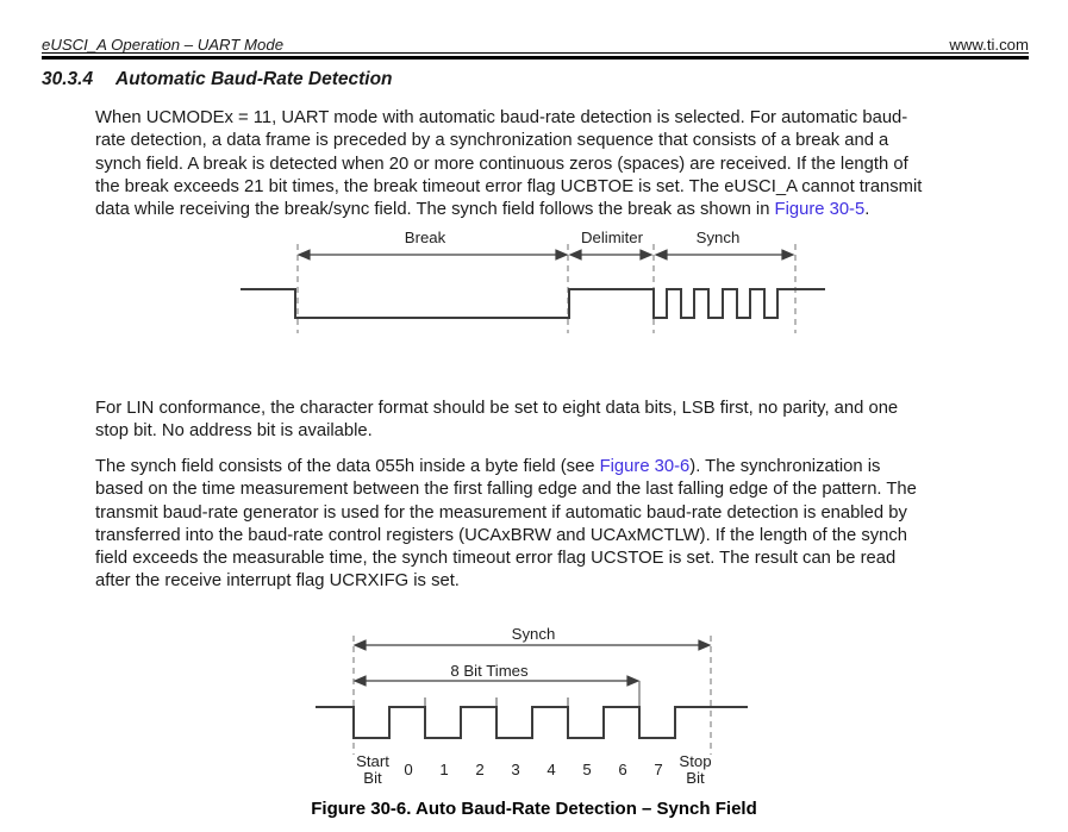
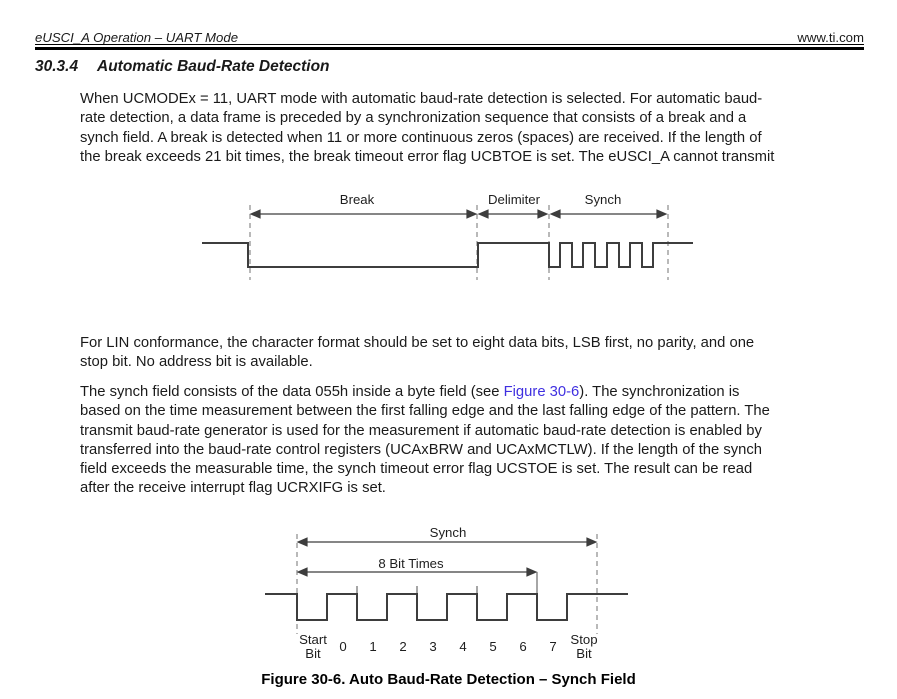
  eUSCI_A Operation – UART Mode
  www.ti.com
  30.3.4
  Automatic Baud-Rate Detection
  When UCMODEx = 11, UART mode with automatic baud-rate detection is selected. For automatic baud-
  rate detection, a data frame is preceded by a synchronization sequence that consists of a break and a
- synch field. A break is detected when 20 or more continuous zeros (spaces) are received. If the length of
+ synch field. A break is detected when 11 or more continuous zeros (spaces) are received. If the length of
  the break exceeds 21 bit times, the break timeout error flag UCBTOE is set. The eUSCI_A cannot transmit
- data while receiving the break/sync field. The synch field follows the break as shown in Figure 30-5.
  Break
  Delimiter
  Synch
  For LIN conformance, the character format should be set to eight data bits, LSB first, no parity, and one
  stop bit. No address bit is available.
  The synch field consists of the data 055h inside a byte field (see Figure 30-6). The synchronization is
  based on the time measurement between the first falling edge and the last falling edge of the pattern. The
  transmit baud-rate generator is used for the measurement if automatic baud-rate detection is enabled by
  transferred into the baud-rate control registers (UCAxBRW and UCAxMCTLW). If the length of the synch
  field exceeds the measurable time, the synch timeout error flag UCSTOE is set. The result can be read
  after the receive interrupt flag UCRXIFG is set.
  Synch
  8 Bit Times
  Start
  Bit
  0
  1
  2
  3
  4
  5
  6
  7
  Stop
  Bit
  Figure 30-6. Auto Baud-Rate Detection – Synch Field
